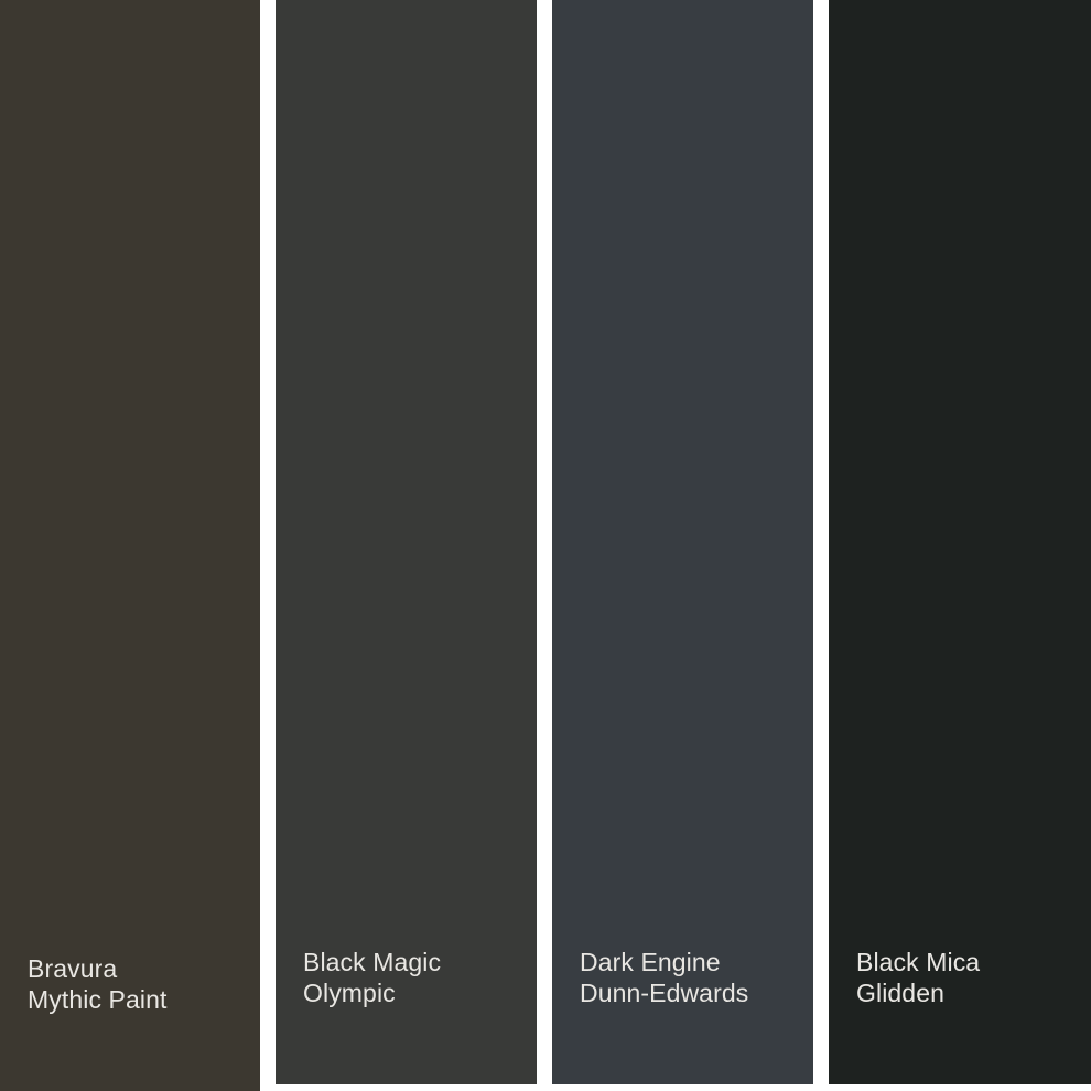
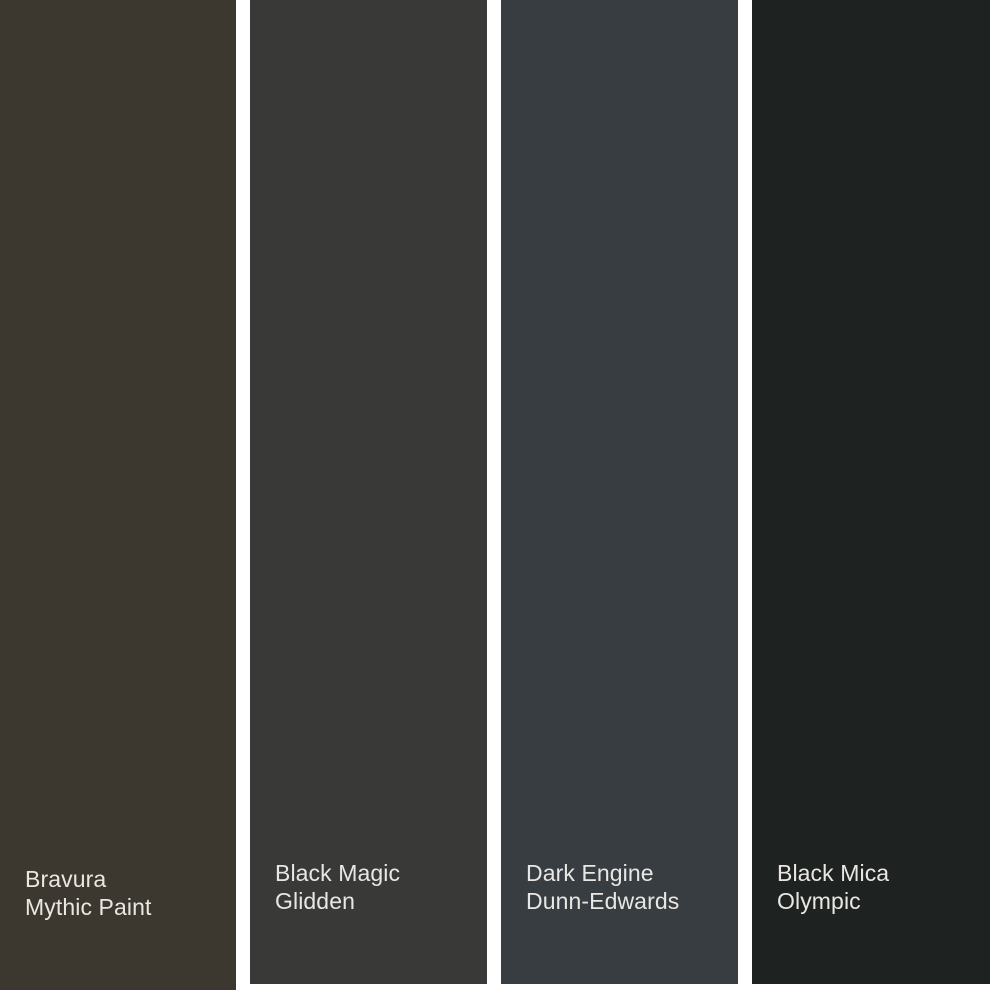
  Bravura
  Mythic Paint
  Black Magic
- Olympic
+ Glidden
  Dark Engine
  Dunn-Edwards
  Black Mica
- Glidden
+ Olympic
